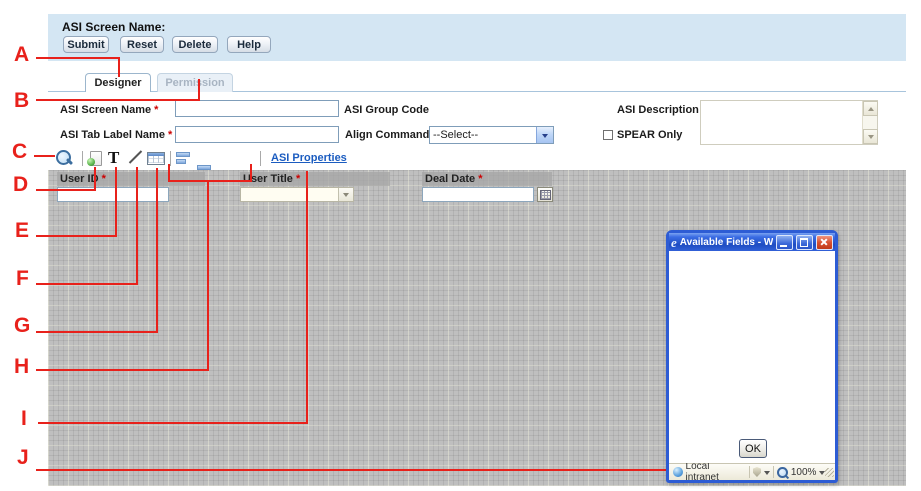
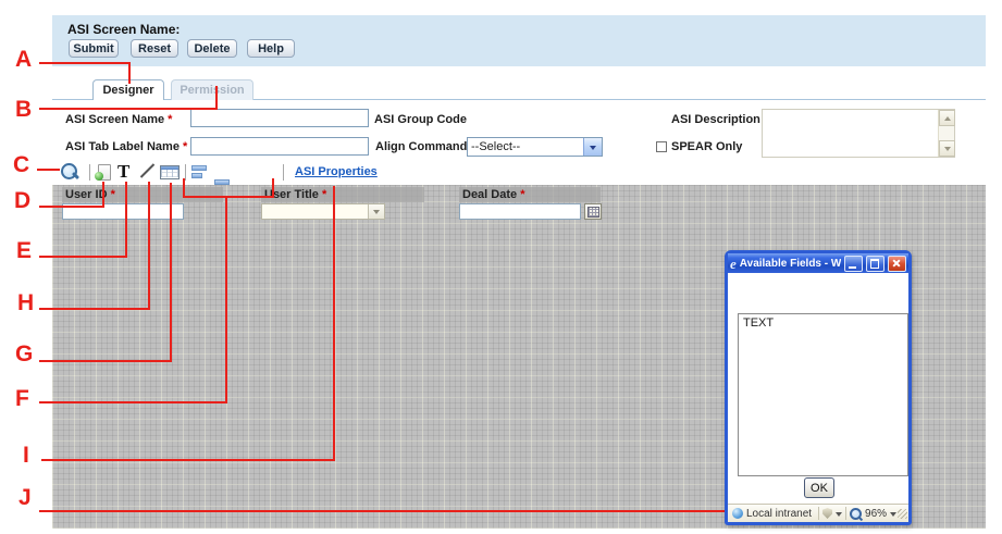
  ASI Screen Name:
  Submit
  Reset
  Delete
  Help
  Designer
  Permision
  ASI Screen Name *
  ASI Group Code
  ASI Description
  ASI Tab Label Name *
  Align Command
  --Select--
  SPEAR Only
  T
  ASI Properties
  User I *
  User Title *
  Deal Date *
  A
  B
  C
  D
  E
- F
+ H
  G
- H
+ F
  I
  J
  e
  Available Fields - W
+ TEXT
  OK
  Local intranet
- 100%
+ 96%
